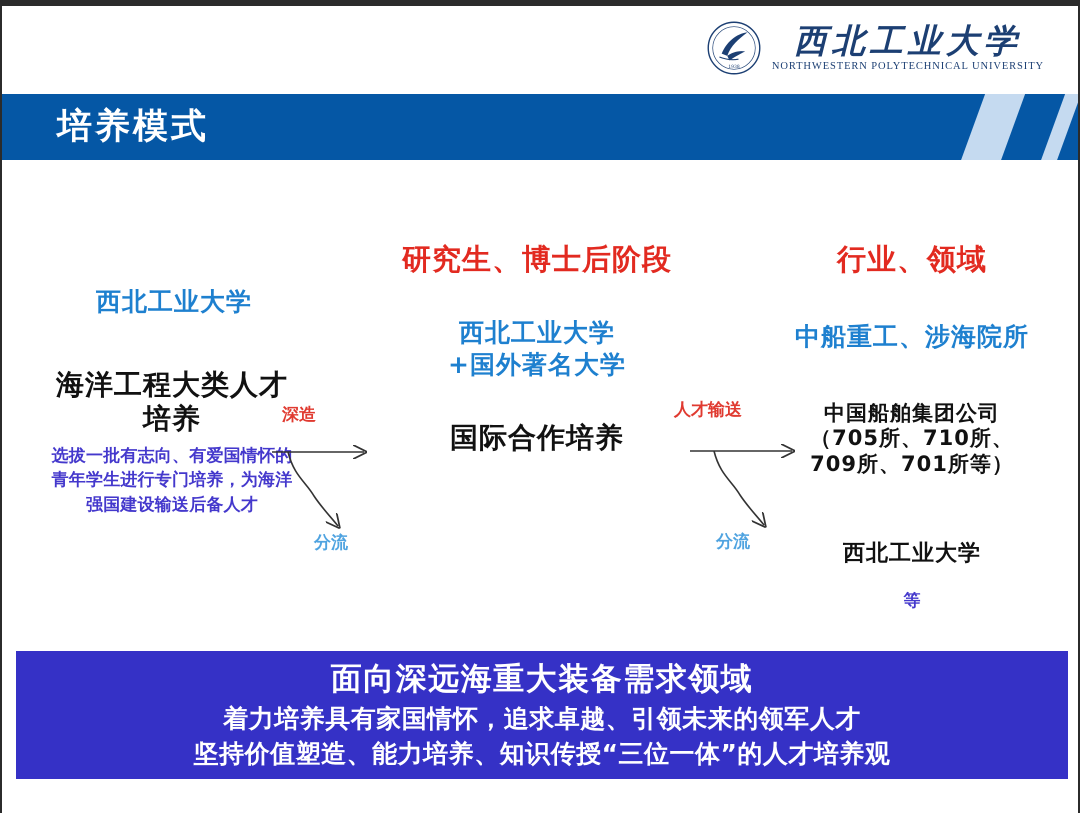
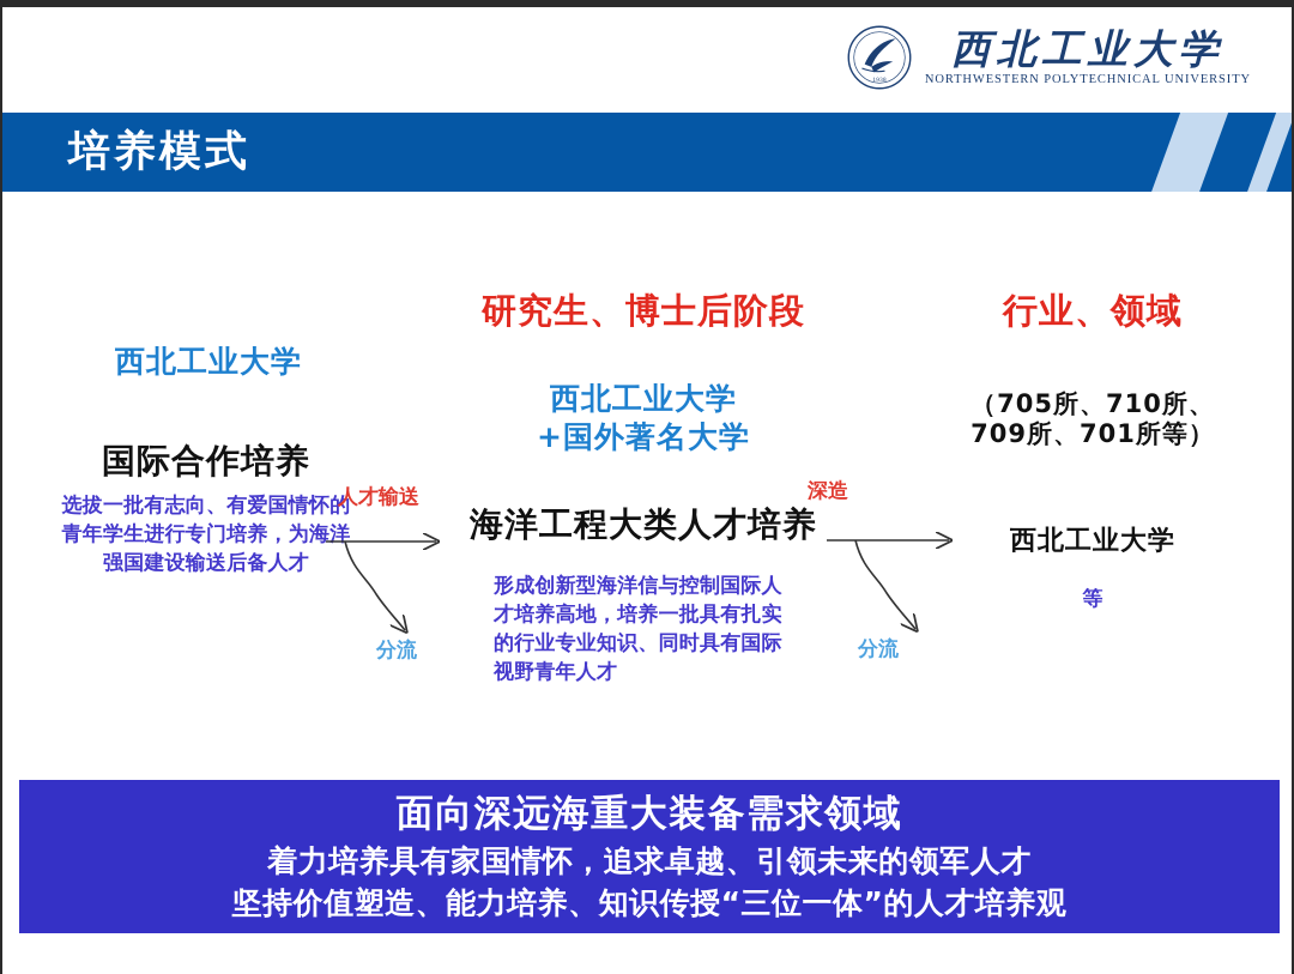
  西北工业大学
  NORTHWESTERN POLYTECHNICAL UNIVERSITY
  培养模式
  西北工业大学
- 海洋工程大类人才培养
+ 国际合作培养
  选拔一批有志向、有爱国情怀的青年学生进行专门培养，为海洋强国建设输送后备人才
  研究生、博士后阶段
  西北工业大学
  +国外著名大学
- 国际合作培养
+ 海洋工程大类人才培养
+ 形成创新型海洋信与控制国际人才培养高地，培养一批具有扎实的行业专业知识、同时具有国际视野青年人才
  行业、领域
- 中船重工、涉海院所
- 中国船舶集团公司
  （705所、710所、
  709所、701所等）
  西北工业大学
  等
- 深造
+ 人才输送
  分流
- 人才输送
+ 深造
  分流
  面向深远海重大装备需求领域
  着力培养具有家国情怀，追求卓越、引领未来的领军人才
  坚持价值塑造、能力培养、知识传授“三位一体”的人才培养观
